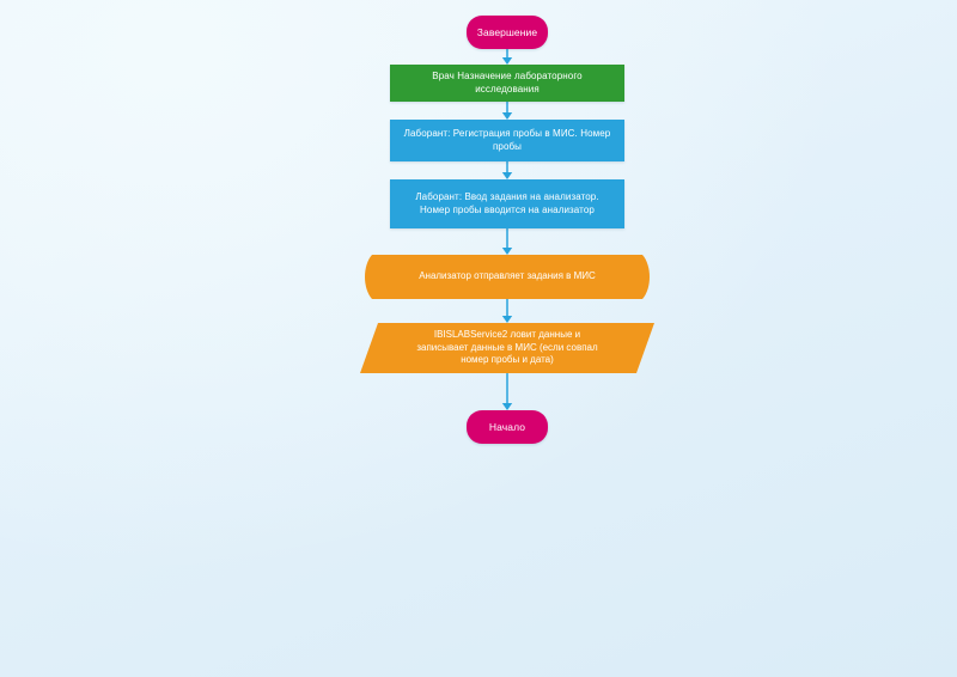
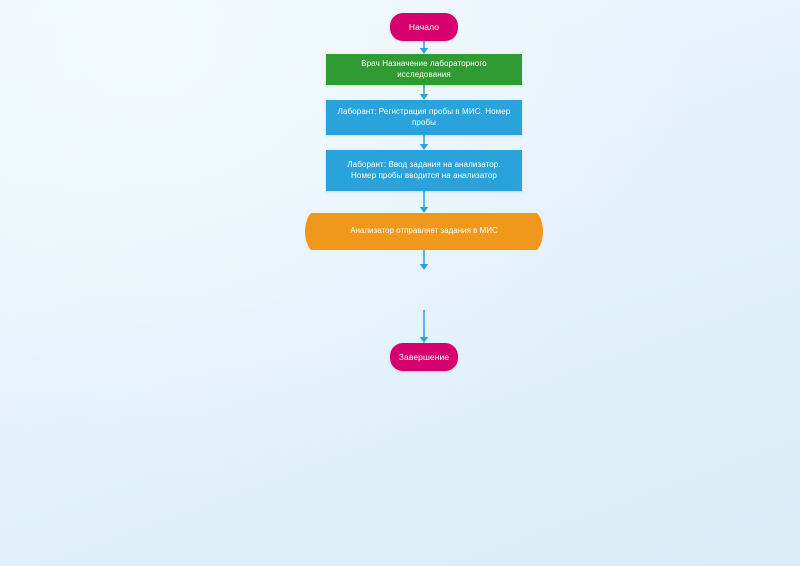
- Завершение
+ Начало
  Врач Назначение лабораторного исследования
  Лаборант: Регистрация пробы в МИС. Номер пробы
  Лаборант: Ввод задания на анализатор.
  Номер пробы вводится на анализатор
  Анализатор отправляет задания в МИС
- IBISLABService2 ловит данные и
- записывает данные в МИС (если совпал
- номер пробы и дата)
- Начало
+ Завершение
